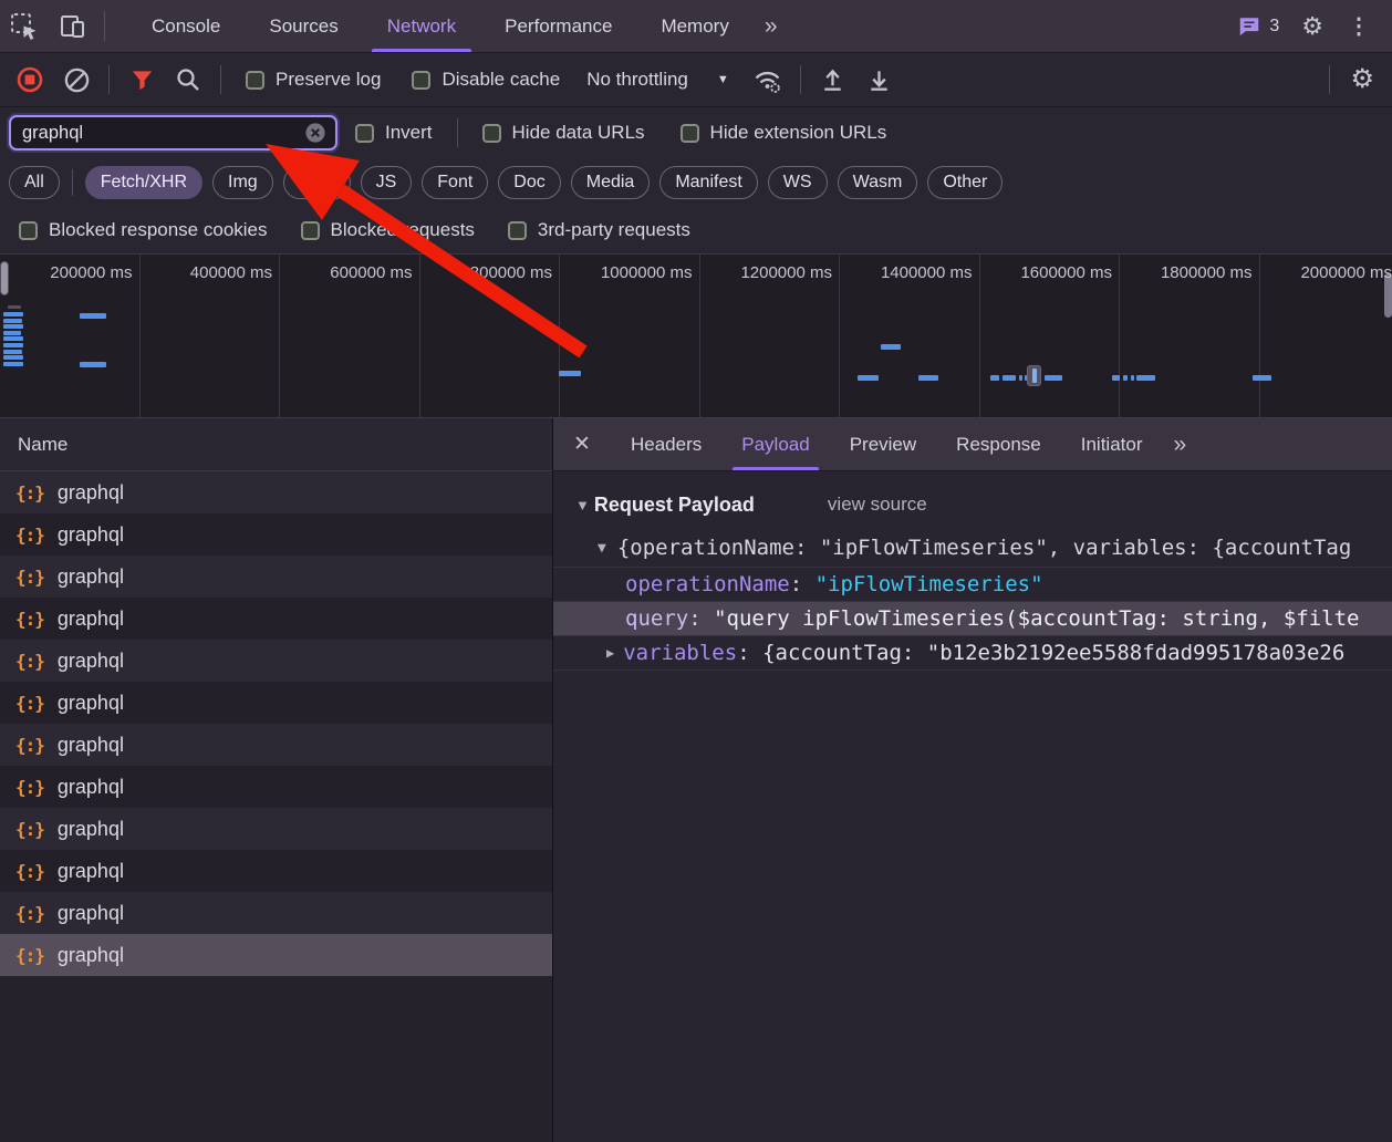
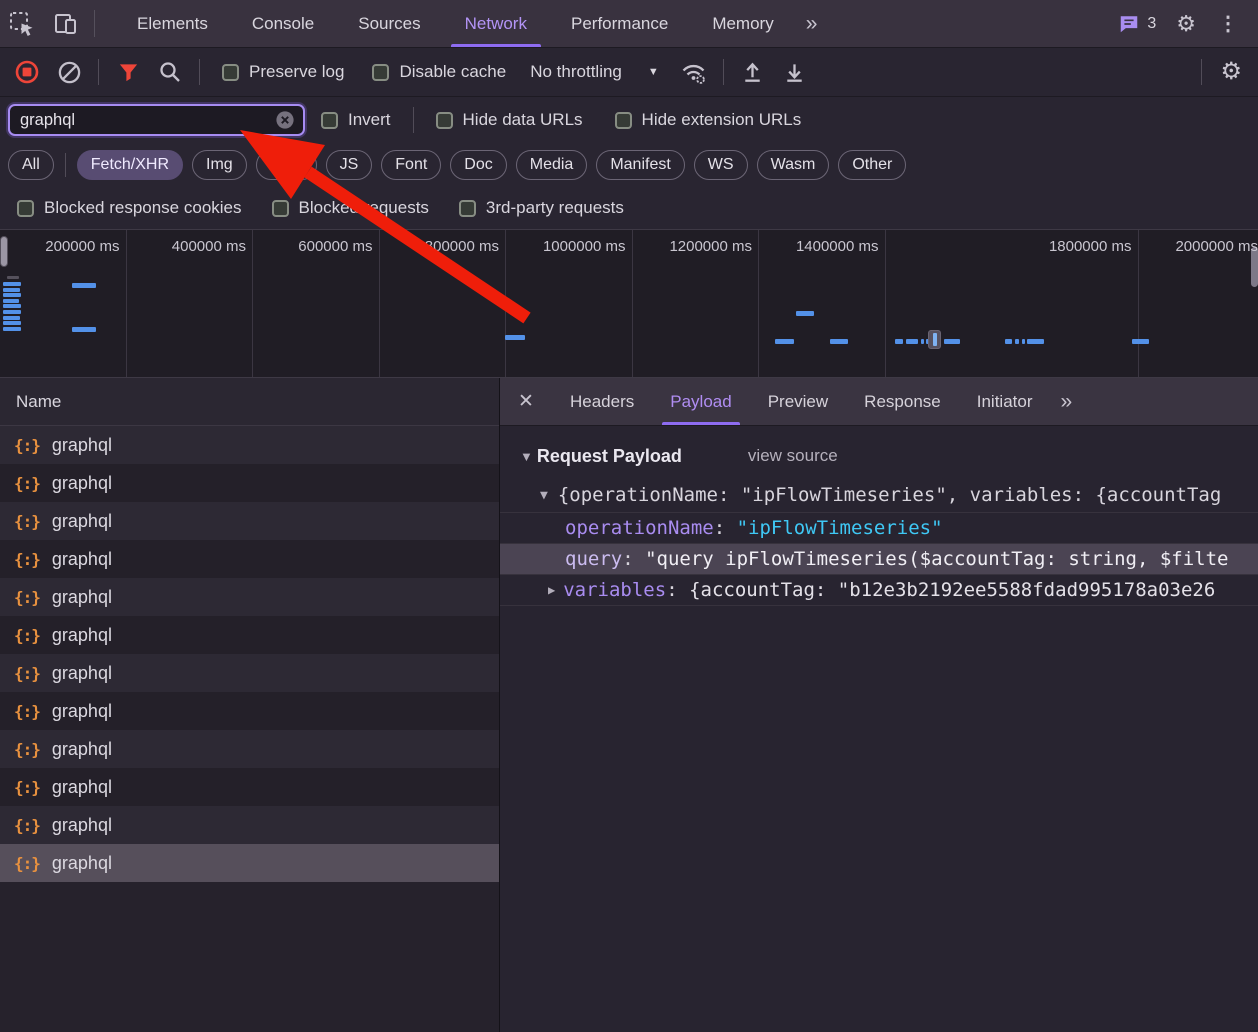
+ Elements
  Console
  Sources
  Network
  Performance
  Memory
  »
  3
  ⚙
  ⋮
  Preserve log
  Disable cache
  No throttling
  ▼
  ⚙
  graphql
  Invert
  Hide data URLs
  Hide extension URLs
  All
  Fetch/XHR
  Img
  JS
  Font
  Doc
  Media
  Manifest
  WS
  Wasm
  Other
  Blocked response cookies
  Blockeequests
  3rd-party requests
  200000 ms
  400000 ms
  600000 ms
  00000 ms
  1000000 ms
  1200000 ms
  1400000 ms
- 1600000 ms
  1800000 ms
  2000000 ms
  Name
  {:}
  graphql
  {:}
  graphql
  {:}
  graphql
  {:}
  graphql
  {:}
  graphql
  {:}
  graphql
  {:}
  graphql
  {:}
  graphql
  {:}
  graphql
  {:}
  graphql
  {:}
  graphql
  {:}
  graphql
  ✕
  Headers
  Payload
  Preview
  Response
  Initiator
  »
  ▼
  Request Payload
  view source
  ▼
  {operationName: "ipFlowTimeseries", variables: {accountTag
  operationName
  :
  "ipFlowTimeseries"
  query
  :
  "query ipFlowTimeseries($accountTag: string, $filte
  ▶
  variables
  :
  {accountTag: "b12e3b2192ee5588fdad995178a03e26
